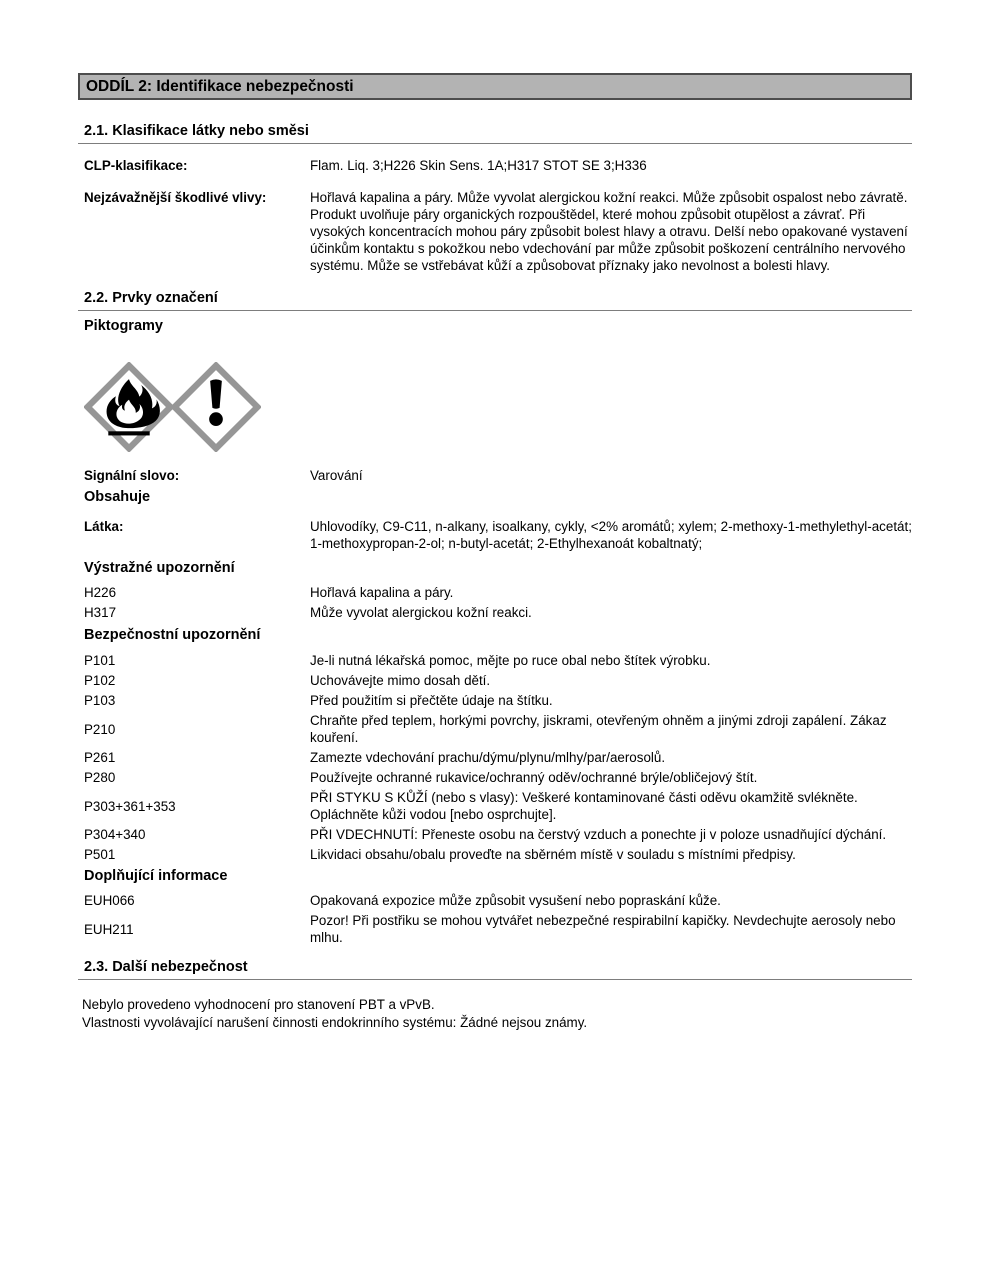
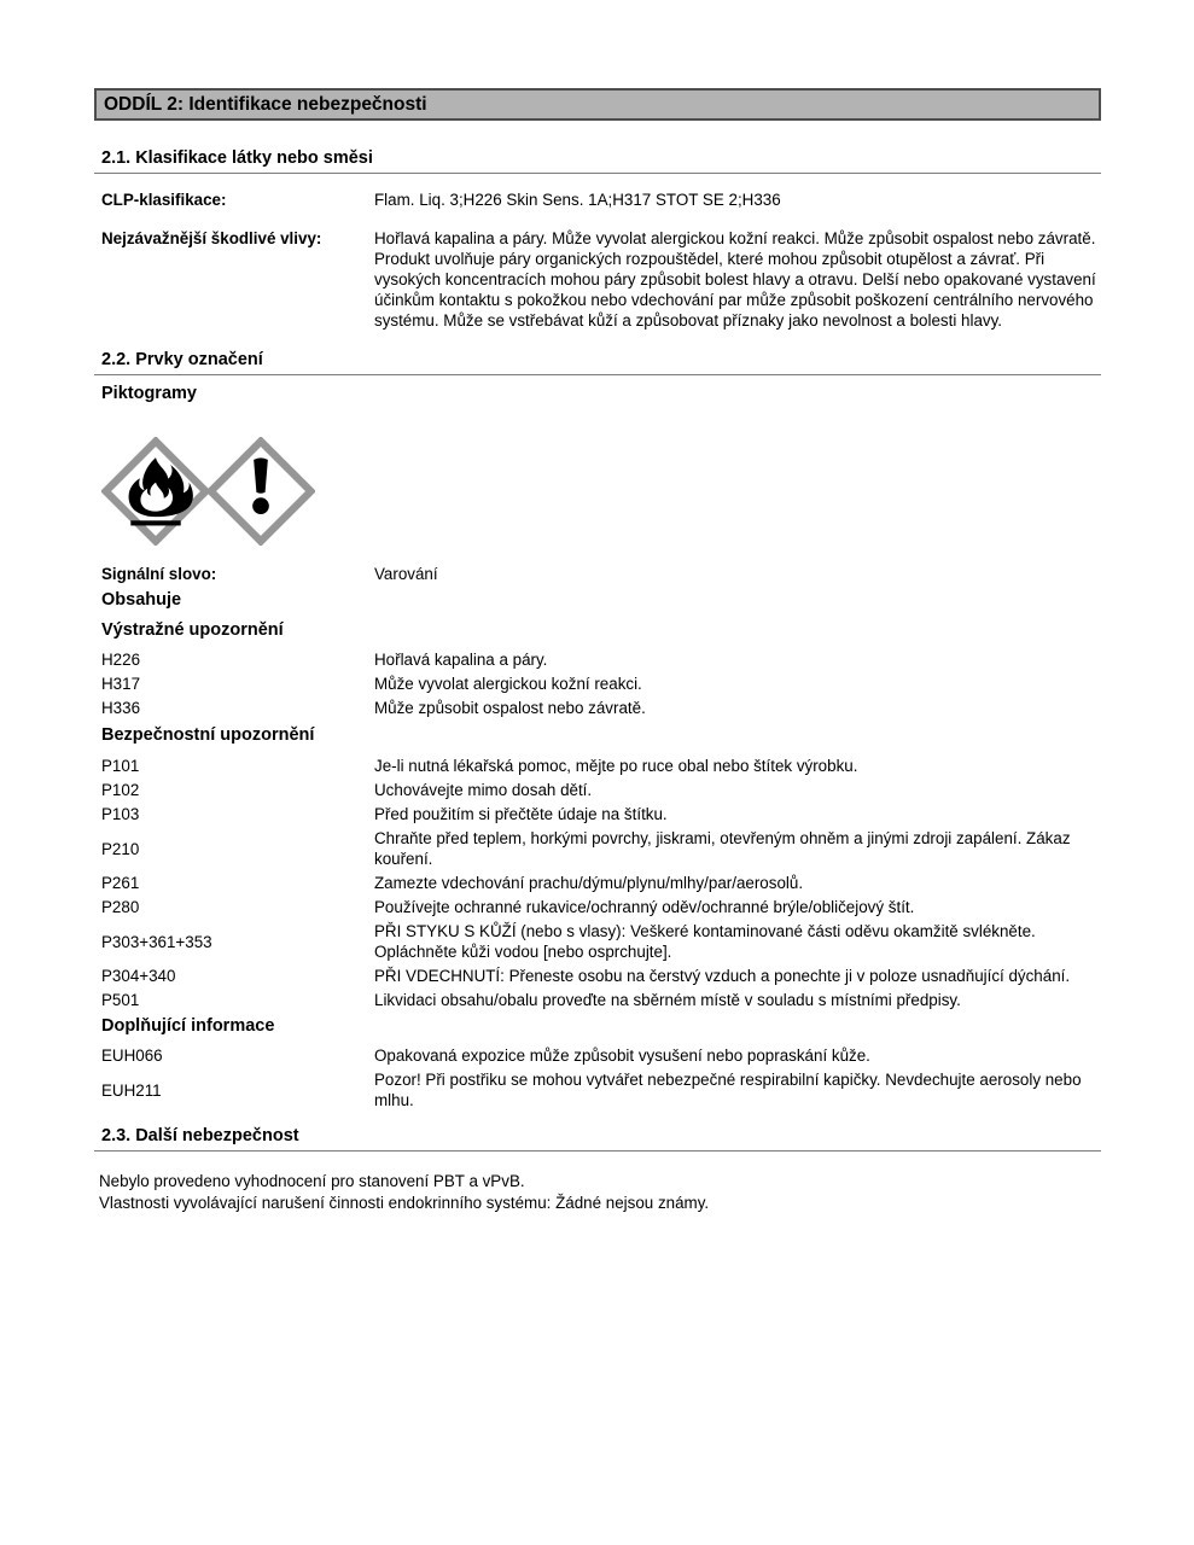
  ODDÍL 2: Identifikace nebezpečnosti
  2.1. Klasifikace látky nebo směsi
  CLP-klasifikace:
- Flam. Liq. 3;H226 Skin Sens. 1A;H317 STOT SE 3;H336
+ Flam. Liq. 3;H226 Skin Sens. 1A;H317 STOT SE 2;H336
  Nejzávažnější škodlivé vlivy:
  Hořlavá kapalina a páry. Může vyvolat alergickou kožní reakci. Může způsobit ospalost nebo závratě. Produkt uvolňuje páry organických rozpouštědel, které mohou způsobit otupělost a závrať. Při vysokých koncentracích mohou páry způsobit bolest hlavy a otravu. Delší nebo opakované vystavení účinkům kontaktu s pokožkou nebo vdechování par může způsobit poškození centrálního nervového systému. Může se vstřebávat kůží a způsobovat příznaky jako nevolnost a bolesti hlavy.
  2.2. Prvky označení
  Piktogramy
  Signální slovo:
  Varování
  Obsahuje
- Látka:
- Uhlovodíky, C9-C11, n-alkany, isoalkany, cykly, <2% aromátů; xylem; 2-methoxy-1-methylethyl-acetát; 1-methoxypropan-2-ol; n-butyl-acetát; 2-Ethylhexanoát kobaltnatý;
  Výstražné upozornění
  H226
  Hořlavá kapalina a páry.
  H317
  Může vyvolat alergickou kožní reakci.
+ H336
+ Může způsobit ospalost nebo závratě.
  Bezpečnostní upozornění
  P101
  Je-li nutná lékařská pomoc, mějte po ruce obal nebo štítek výrobku.
  P102
  Uchovávejte mimo dosah dětí.
  P103
  Před použitím si přečtěte údaje na štítku.
  P210
  Chraňte před teplem, horkými povrchy, jiskrami, otevřeným ohněm a jinými zdroji zapálení. Zákaz kouření.
  P261
  Zamezte vdechování prachu/dýmu/plynu/mlhy/par/aerosolů.
  P280
  Používejte ochranné rukavice/ochranný oděv/ochranné brýle/obličejový štít.
  P303+361+353
  PŘI STYKU S KŮŽÍ (nebo s vlasy): Veškeré kontaminované části oděvu okamžitě svlékněte. Opláchněte kůži vodou [nebo osprchujte].
  P304+340
  PŘI VDECHNUTÍ: Přeneste osobu na čerstvý vzduch a ponechte ji v poloze usnadňující dýchání.
  P501
  Likvidaci obsahu/obalu proveďte na sběrném místě v souladu s místními předpisy.
  Doplňující informace
  EUH066
  Opakovaná expozice může způsobit vysušení nebo popraskání kůže.
  EUH211
  Pozor! Při postřiku se mohou vytvářet nebezpečné respirabilní kapičky. Nevdechujte aerosoly nebo mlhu.
  2.3. Další nebezpečnost
  Nebylo provedeno vyhodnocení pro stanovení PBT a vPvB.
  Vlastnosti vyvolávající narušení činnosti endokrinního systému: Žádné nejsou známy.
